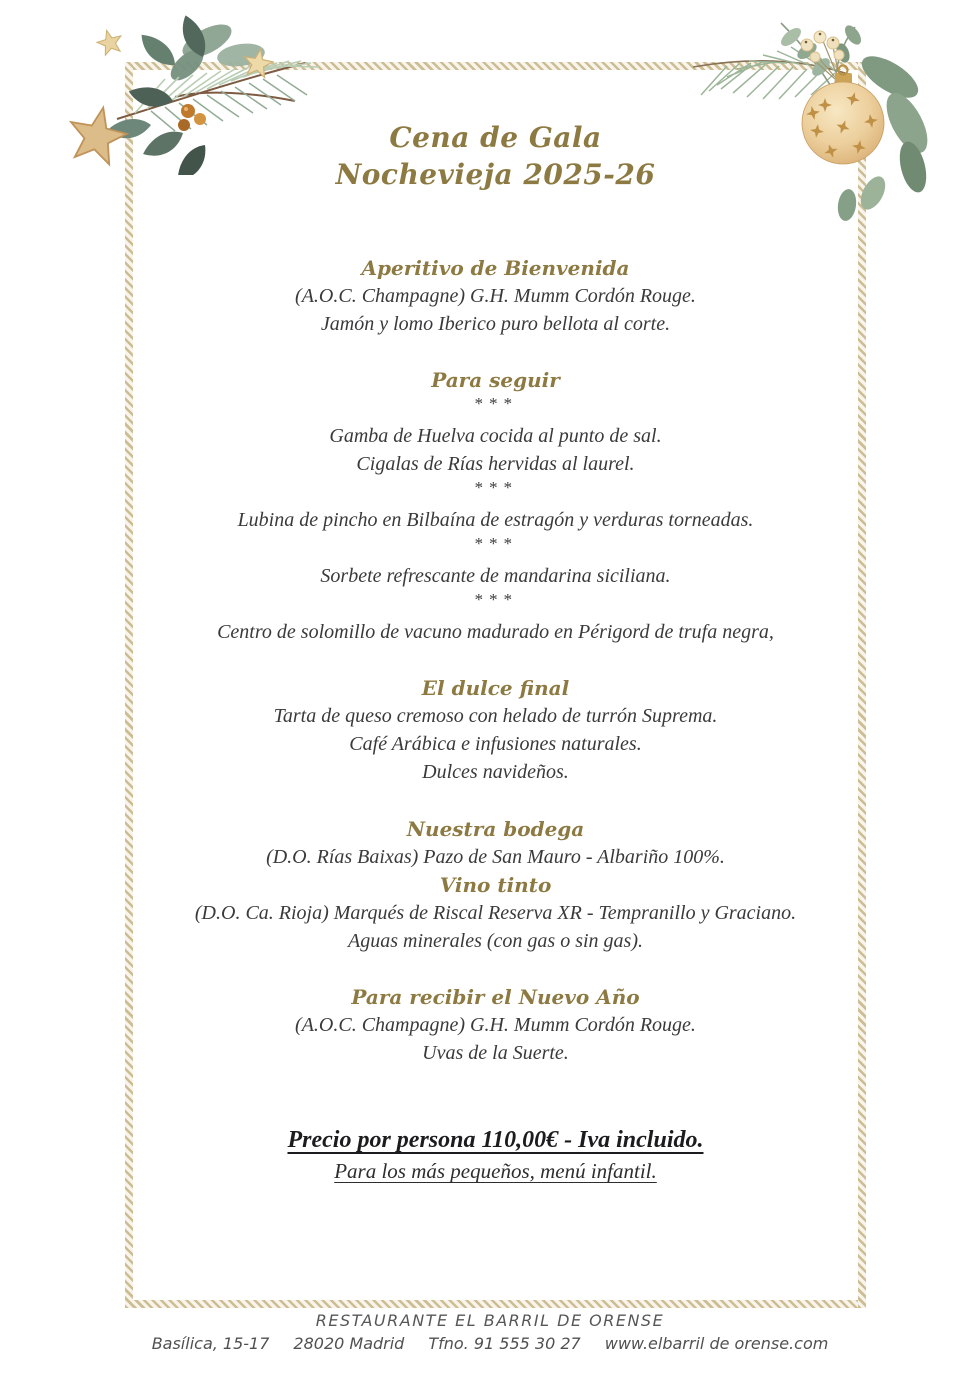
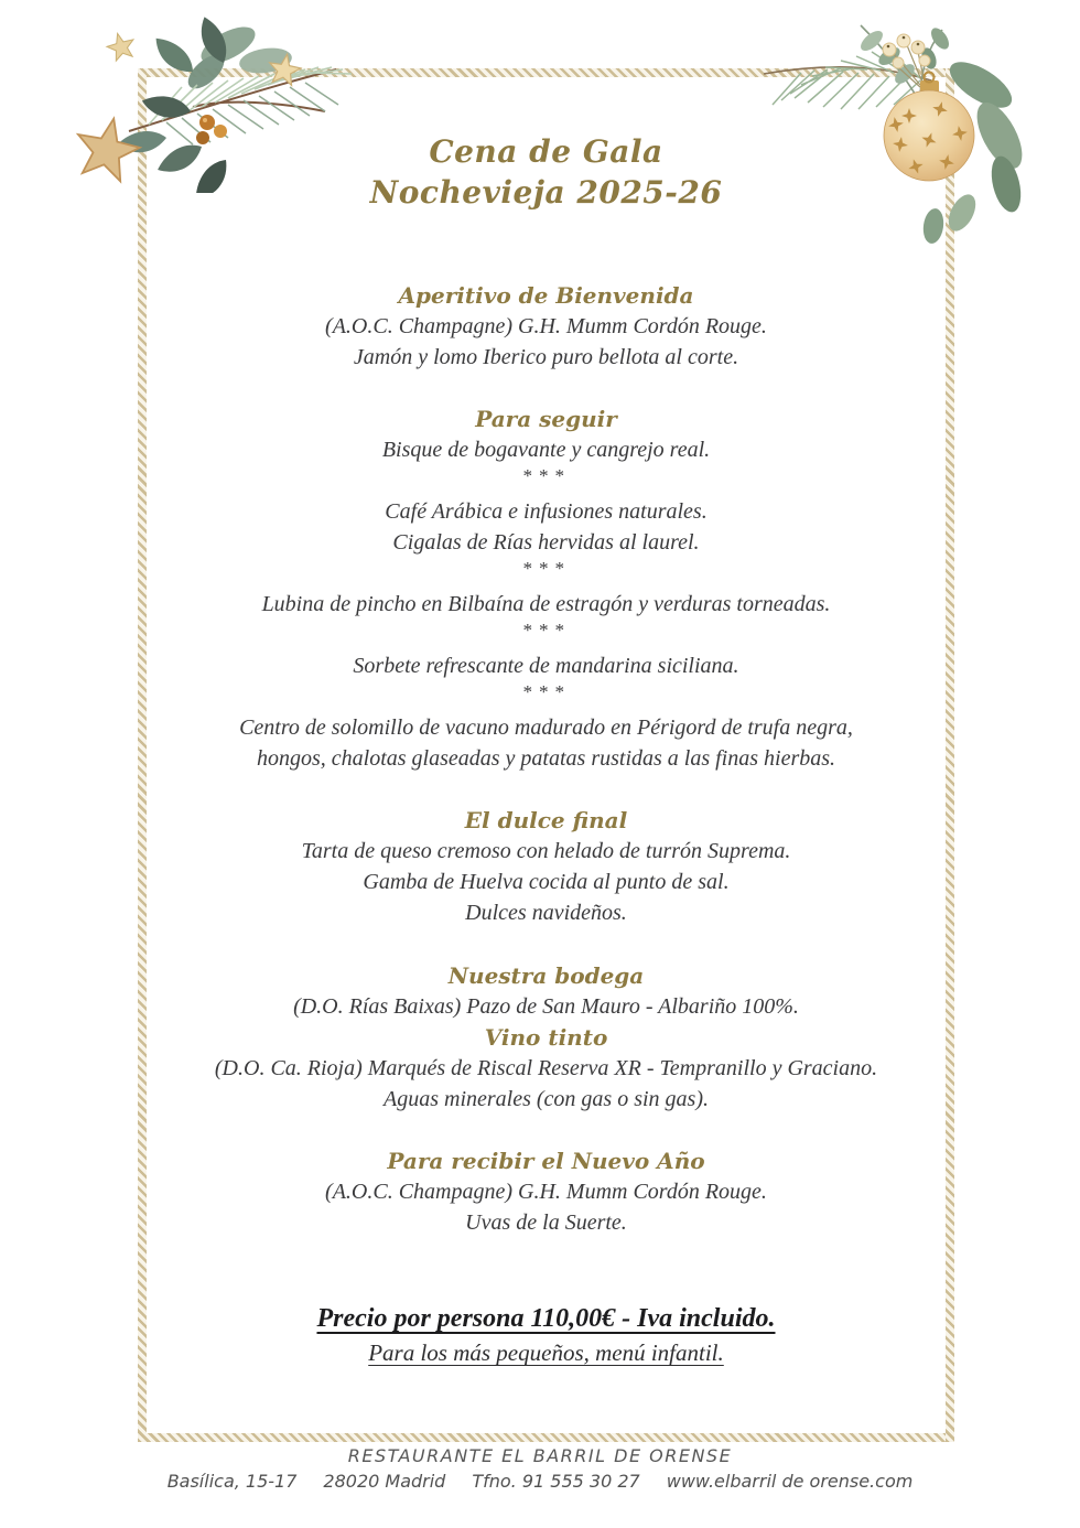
  Cena de Gala
  Nochevieja 2025-26
  Aperitivo de Bienvenida
  (A.O.C. Champagne) G.H. Mumm Cordón Rouge.
  Jamón y lomo Iberico puro bellota al corte.
  Para seguir
+ Bisque de bogavante y cangrejo real.
  ***
- Gamba de Huelva cocida al punto de sal.
+ Café Arábica e infusiones naturales.
  Cigalas de Rías hervidas al laurel.
  ***
  Lubina de pincho en Bilbaína de estragón y verduras torneadas.
  ***
  Sorbete refrescante de mandarina siciliana.
  ***
  Centro de solomillo de vacuno madurado en Périgord de trufa negra,
+ hongos, chalotas glaseadas y patatas rustidas a las finas hierbas.
  El dulce final
  Tarta de queso cremoso con helado de turrón Suprema.
- Café Arábica e infusiones naturales.
+ Gamba de Huelva cocida al punto de sal.
  Dulces navideños.
  Nuestra bodega
  (D.O. Rías Baixas) Pazo de San Mauro - Albariño 100%.
  Vino tinto
  (D.O. Ca. Rioja) Marqués de Riscal Reserva XR - Tempranillo y Graciano.
  Aguas minerales (con gas o sin gas).
  Para recibir el Nuevo Año
  (A.O.C. Champagne) G.H. Mumm Cordón Rouge.
  Uvas de la Suerte.
  Precio por persona 110,00€ - Iva incluido.
  Para los más pequeños, menú infantil.
  RESTAURANTE EL BARRIL DE ORENSE
  Basílica, 15-17
  28020 Madrid
  Tfno. 91 555 30 27
  www.elbarril de orense.com
